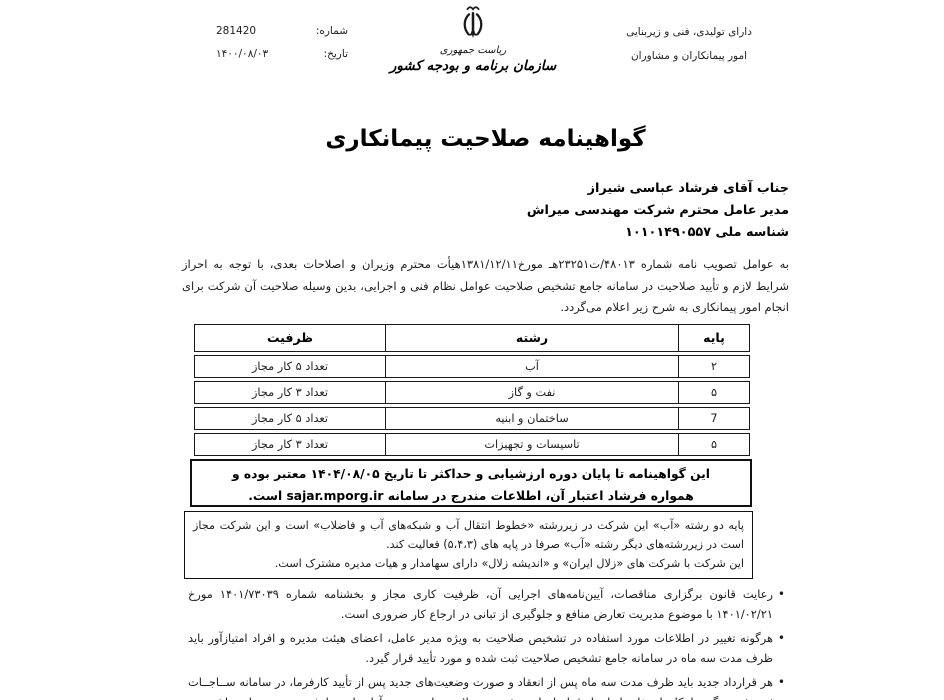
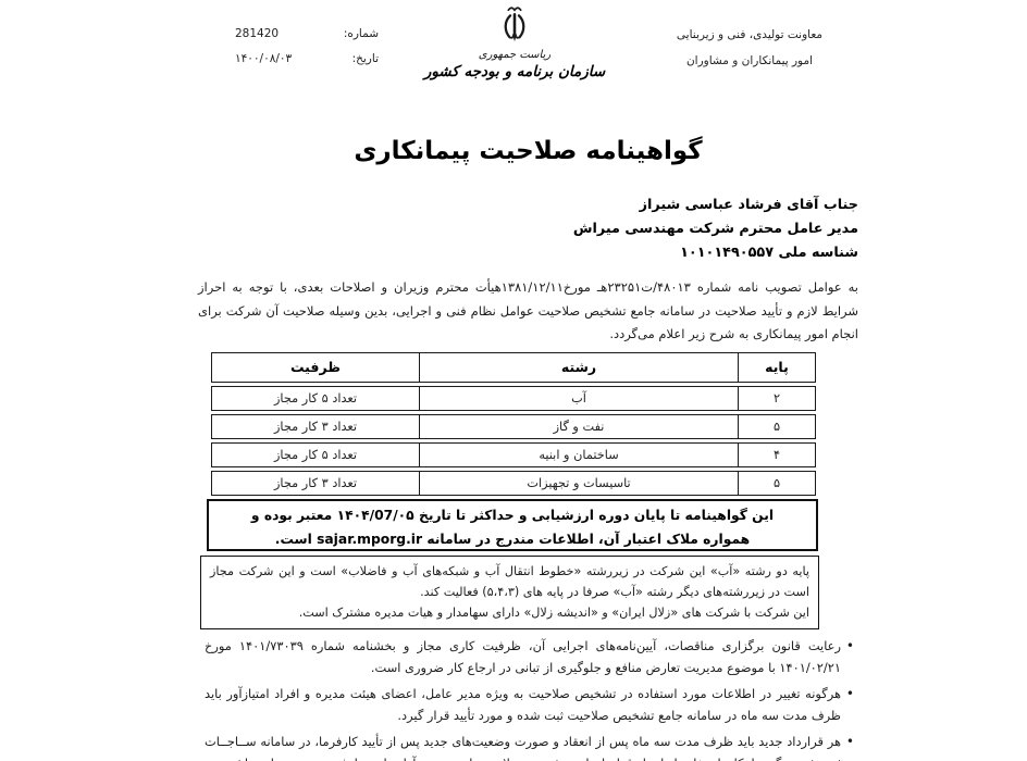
- دارای تولیدی، فنی و زیربنایی
+ معاونت تولیدی، فنی و زیربنایی
  امور پیمانکاران و مشاوران
  شماره:
  281420
  تاریخ:
  ۱۴۰۰/۰۸/۰۳
  ریاست جمهوری
  سازمان برنامه و بودجه کشور
  گواهینامه صلاحیت پیمانکاری
  جناب آقای فرشاد عباسی شیراز
  مدیر عامل محترم شرکت مهندسی میراش
  شناسه ملی ۱۰۱۰۱۴۹۰۵۵۷
  به عوامل تصویب نامه شماره ۴۸۰۱۳/ت۲۳۲۵۱هـ مورخ۱۳۸۱/۱۲/۱۱هیأت محترم وزیران و اصلاحات بعدی، با توجه به احراز شرایط لازم و تأیید صلاحیت در سامانه جامع تشخیص صلاحیت عوامل نظام فنی و اجرایی، بدین وسیله صلاحیت آن شرکت برای انجام امور پیمانکاری به شرح زیر اعلام می‌گردد.
  پایه	رشته	ظرفیت
  ۲	آب	تعداد ۵ کار مجاز
  ۵	نفت و گاز	تعداد ۳ کار مجاز
- 7	ساختمان و ابنیه	تعداد ۵ کار مجاز
+ ۴	ساختمان و ابنیه	تعداد ۵ کار مجاز
  ۵	تاسیسات و تجهیزات	تعداد ۳ کار مجاز
- این گواهینامه تا پایان دوره ارزشیابی و حداکثر تا تاریخ ۱۴۰۴/۰۸/۰۵ معتبر بوده و
+ این گواهینامه تا پایان دوره ارزشیابی و حداکثر تا تاریخ ۱۴۰۴/07/۰۵ معتبر بوده و
- همواره فرشاد اعتبار آن، اطلاعات مندرج در سامانه sajar.mporg.ir است.
+ همواره ملاک اعتبار آن، اطلاعات مندرج در سامانه sajar.mporg.ir است.
  پایه دو رشته «آب» این شرکت در زیررشته «خطوط انتقال آب و شبکه‌های آب و فاضلاب» است و این شرکت مجاز است در زیررشته‌های دیگر رشته «آب» صرفا در پایه های (۵،۴،۳) فعالیت کند.
  این شرکت با شرکت های «زلال ایران» و «اندیشه زلال» دارای سهامدار و هیات مدیره مشترک است.
  رعایت قانون برگزاری مناقصات، آیین‌نامه‌های اجرایی آن، ظرفیت کاری مجاز و بخشنامه شماره ۱۴۰۱/۷۳۰۳۹ مورخ ۱۴۰۱/۰۲/۲۱ با موضوع مدیریت تعارض منافع و جلوگیری از تبانی در ارجاع کار ضروری است.
  هرگونه تغییر در اطلاعات مورد استفاده در تشخیص صلاحیت به ویژه مدیر عامل، اعضای هیئت مدیره و افراد امتیازآور باید ظرف مدت سه ماه در سامانه جامع تشخیص صلاحیت ثبت شده و مورد تأیید قرار گیرد.
